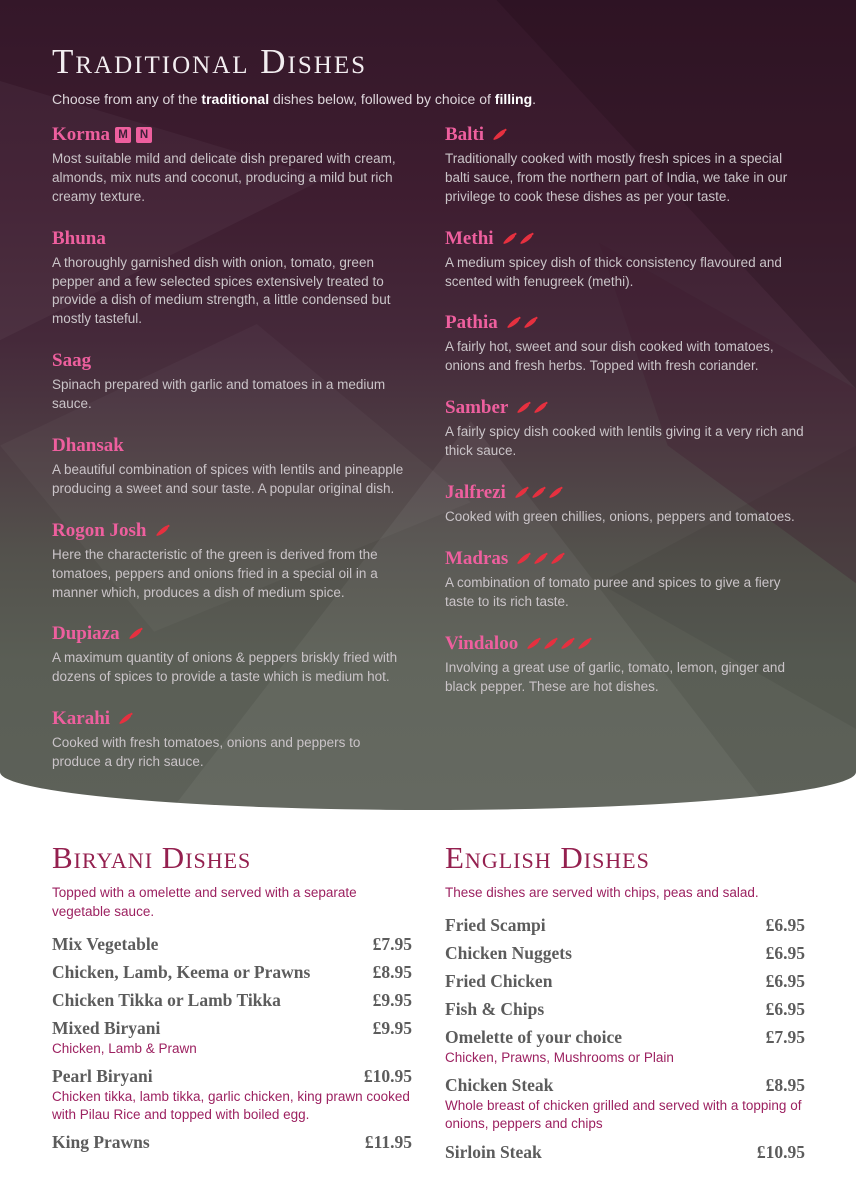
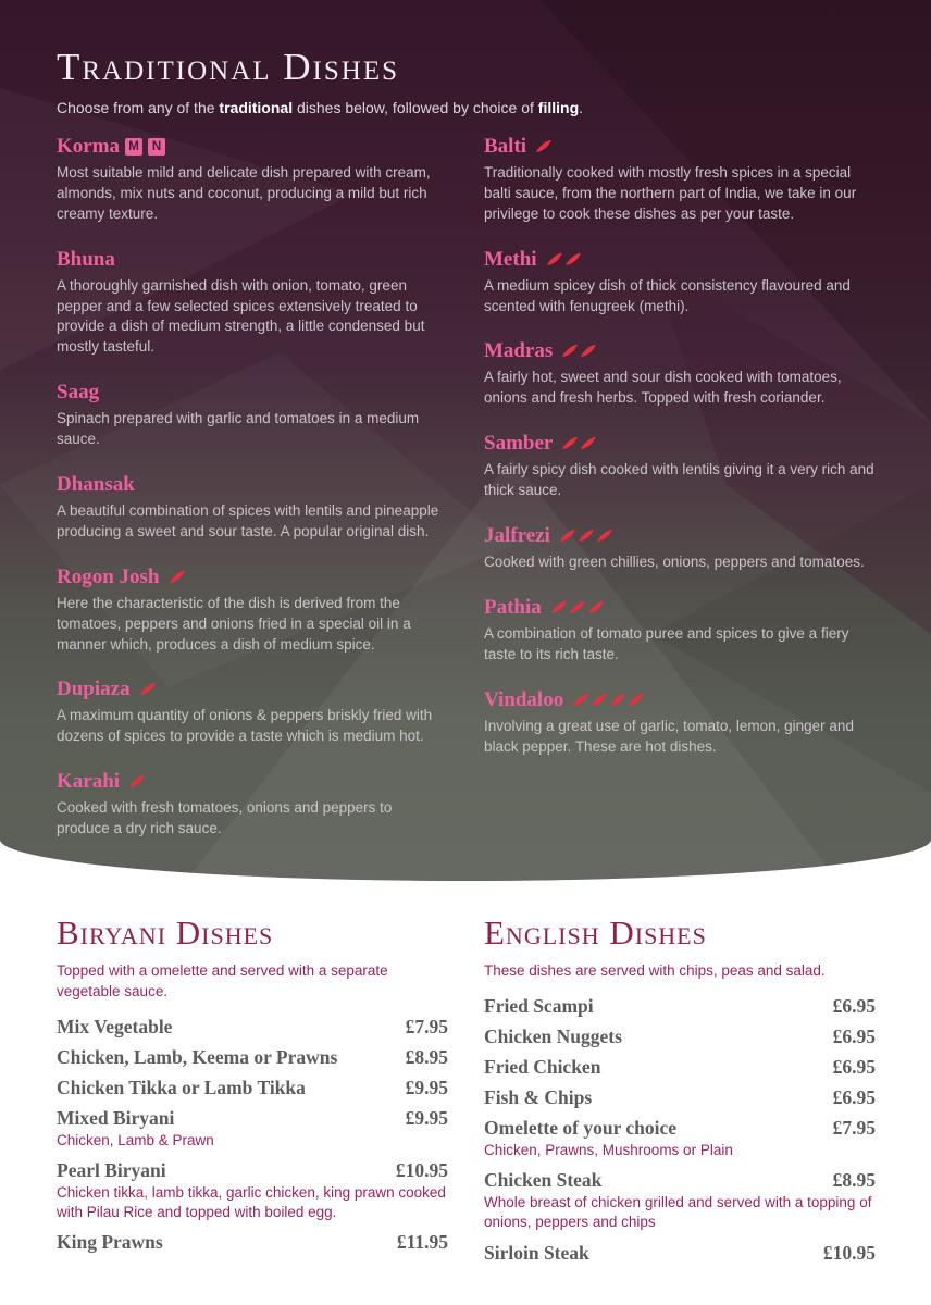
  Traditional Dishes
  Choose from any of the traditional dishes below, followed by choice of filling.
  Korma
  M
  N
  Most suitable mild and delicate dish prepared with cream, almonds, mix nuts and coconut, producing a mild but rich creamy texture.
  Bhuna
  A thoroughly garnished dish with onion, tomato, green pepper and a few selected spices extensively treated to provide a dish of medium strength, a little condensed but mostly tasteful.
  Saag
  Spinach prepared with garlic and tomatoes in a medium sauce.
  Dhansak
  A beautiful combination of spices with lentils and pineapple producing a sweet and sour taste. A popular original dish.
  Rogon Josh
- Here the characteristic of the green is derived from the tomatoes, peppers and onions fried in a special oil in a manner which, produces a dish of medium spice.
+ Here the characteristic of the dish is derived from the tomatoes, peppers and onions fried in a special oil in a manner which, produces a dish of medium spice.
  Dupiaza
  A maximum quantity of onions & peppers briskly fried with dozens of spices to provide a taste which is medium hot.
  Karahi
  Cooked with fresh tomatoes, onions and peppers to produce a dry rich sauce.
  Balti
  Traditionally cooked with mostly fresh spices in a special balti sauce, from the northern part of India, we take in our privilege to cook these dishes as per your taste.
  Methi
  A medium spicey dish of thick consistency flavoured and scented with fenugreek (methi).
- Pathia
+ Madras
  A fairly hot, sweet and sour dish cooked with tomatoes, onions and fresh herbs. Topped with fresh coriander.
  Samber
  A fairly spicy dish cooked with lentils giving it a very rich and thick sauce.
  Jalfrezi
  Cooked with green chillies, onions, peppers and tomatoes.
- Madras
+ Pathia
  A combination of tomato puree and spices to give a fiery taste to its rich taste.
  Vindaloo
  Involving a great use of garlic, tomato, lemon, ginger and black pepper. These are hot dishes.
  Biryani Dishes
  Topped with a omelette and served with a separate vegetable sauce.
  Mix Vegetable
  £7.95
  Chicken, Lamb, Keema or Prawns
  £8.95
  Chicken Tikka or Lamb Tikka
  £9.95
  Mixed Biryani
  £9.95
  Chicken, Lamb & Prawn
  Pearl Biryani
  £10.95
  Chicken tikka, lamb tikka, garlic chicken, king prawn cooked with Pilau Rice and topped with boiled egg.
  King Prawns
  £11.95
  English Dishes
  These dishes are served with chips, peas and salad.
  Fried Scampi
  £6.95
  Chicken Nuggets
  £6.95
  Fried Chicken
  £6.95
  Fish & Chips
  £6.95
  Omelette of your choice
  £7.95
  Chicken, Prawns, Mushrooms or Plain
  Chicken Steak
  £8.95
  Whole breast of chicken grilled and served with a topping of onions, peppers and chips
  Sirloin Steak
  £10.95
